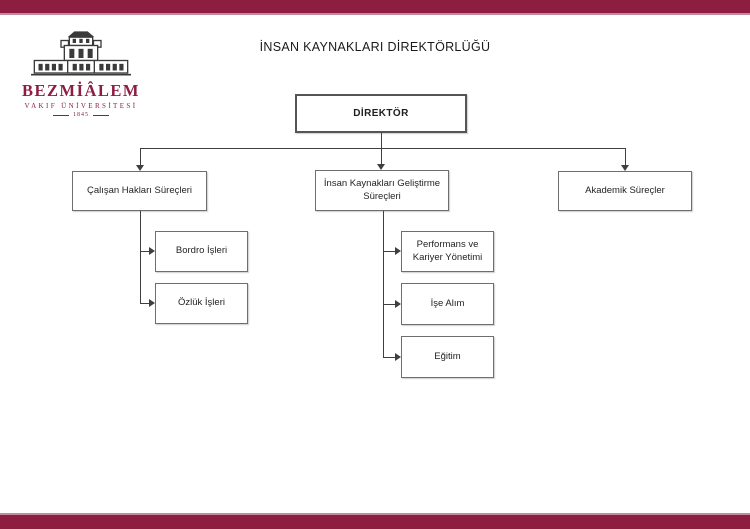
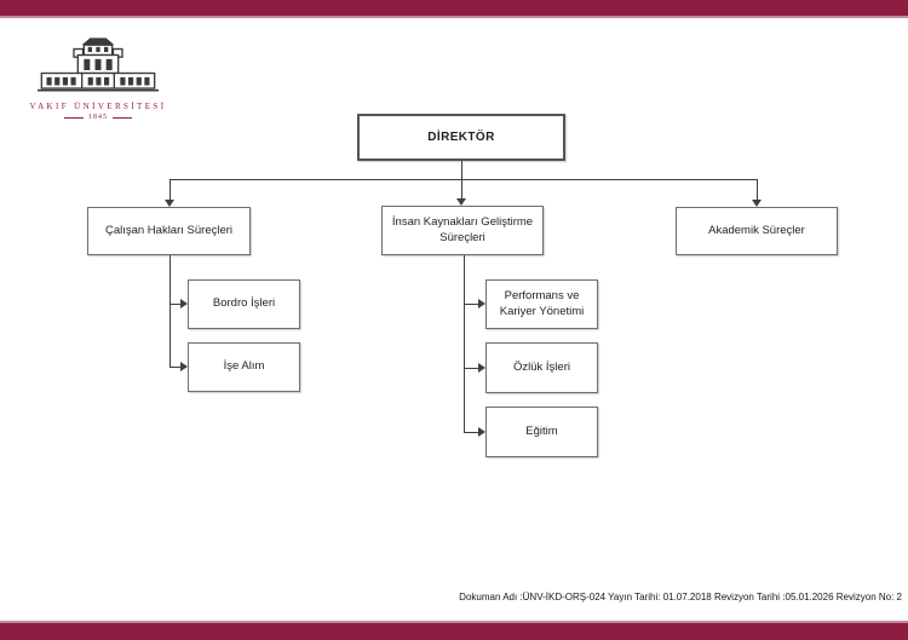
- BEZMİÂLEM
  VAKIF ÜNİVERSİTESİ
- İNSAN KAYNAKLARI DİREKTÖRLÜĞÜ
  DİREKTÖR
  Çalışan Hakları Süreçleri
  İnsan Kaynakları Geliştirme Süreçleri
  Akademik Süreçler
  Bordro İşleri
- Özlük İşleri
+ İşe Alım
  Performans ve Kariyer Yönetimi
- İşe Alım
+ Özlük İşleri
  Eğitim
+ Dokuman Adı :ÜNV-İKD-ORŞ-024 Yayın Tarihi: 01.07.2018 Revizyon Tarihi :05.01.2026 Revizyon No: 2
